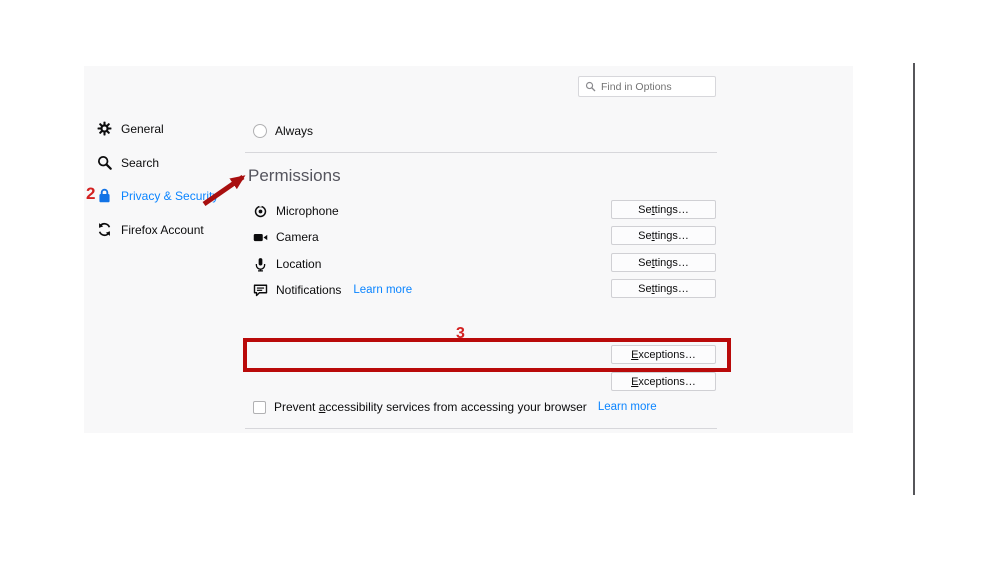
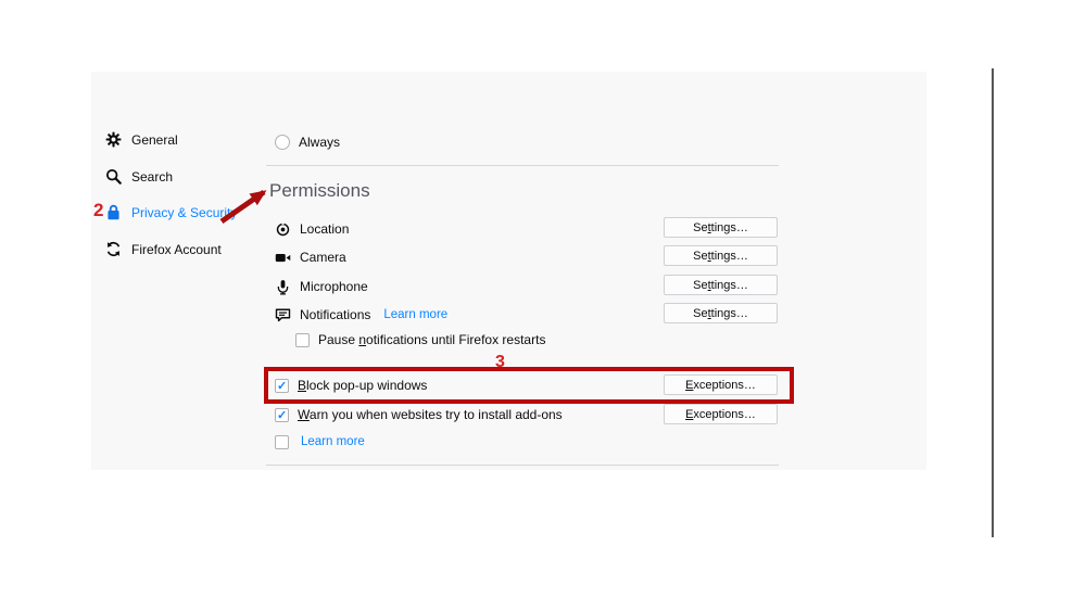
- Find in Options
  General
  Search
  Privacy & Securit
  Firefox Account
  Always
  Permissions
- Microphone
+ Location
  Settings…
  Camera
  Settings…
- Location
+ Microphone
  Settings…
  Notifications
  Learn more
  Settings…
+ Pause notifications until Firefox restarts
+ Block pop-up windows
  Exceptions…
+ Warn you when websites try to install add-ons
  Exceptions…
- Prevent accessibility services from accessing your browser
  Learn more
  2
  3
